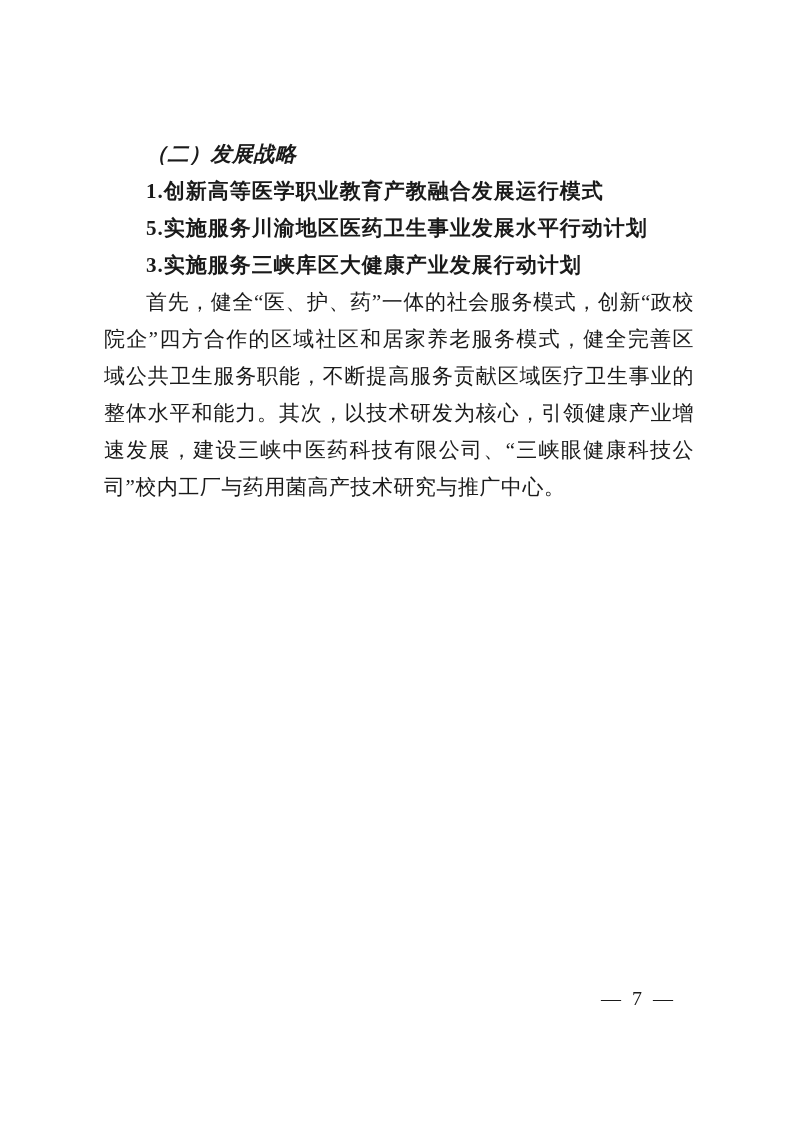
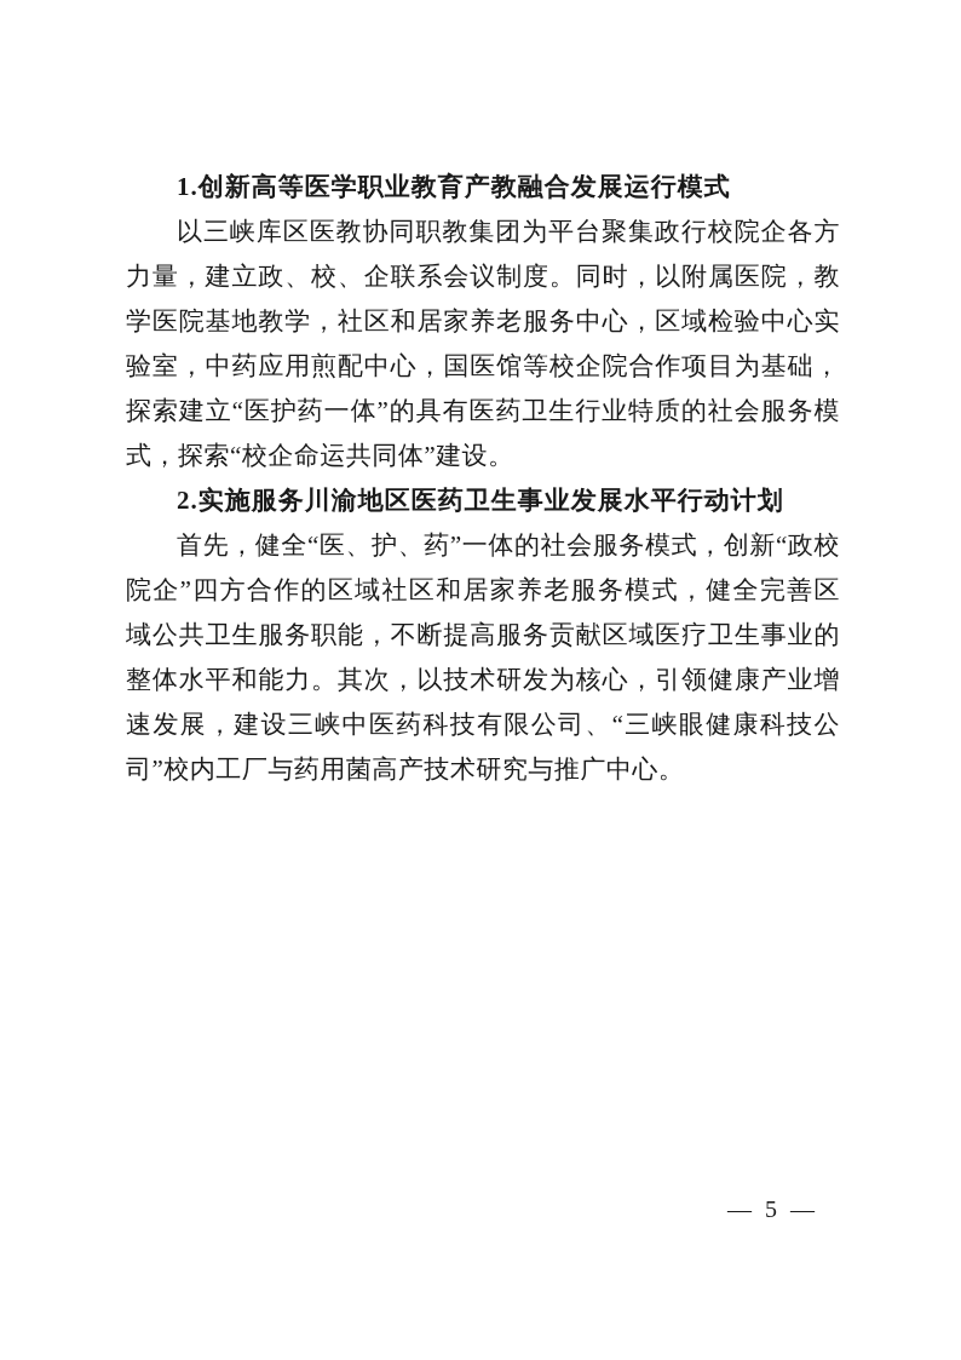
- （二）发展战略
  1.创新高等医学职业教育产教融合发展运行模式
+ 以三峡库区医教协同职教集团为平台聚集政行校院企各方力量，建立政、校、企联系会议制度。同时，以附属医院，教学医院基地教学，社区和居家养老服务中心，区域检验中心实验室，中药应用煎配中心，国医馆等校企院合作项目为基础，探索建立“医护药一体”的具有医药卫生行业特质的社会服务模式，探索“校企命运共同体”建设。
- 5.实施服务川渝地区医药卫生事业发展水平行动计划
+ 2.实施服务川渝地区医药卫生事业发展水平行动计划
- 3.实施服务三峡库区大健康产业发展行动计划
  首先，健全“医、护、药”一体的社会服务模式，创新“政校院企”四方合作的区域社区和居家养老服务模式，健全完善区域公共卫生服务职能，不断提高服务贡献区域医疗卫生事业的整体水平和能力。其次，以技术研发为核心，引领健康产业增速发展，建设三峡中医药科技有限公司、“三峡眼健康科技公司”校内工厂与药用菌高产技术研究与推广中心。
- — 7 —
+ — 5 —
